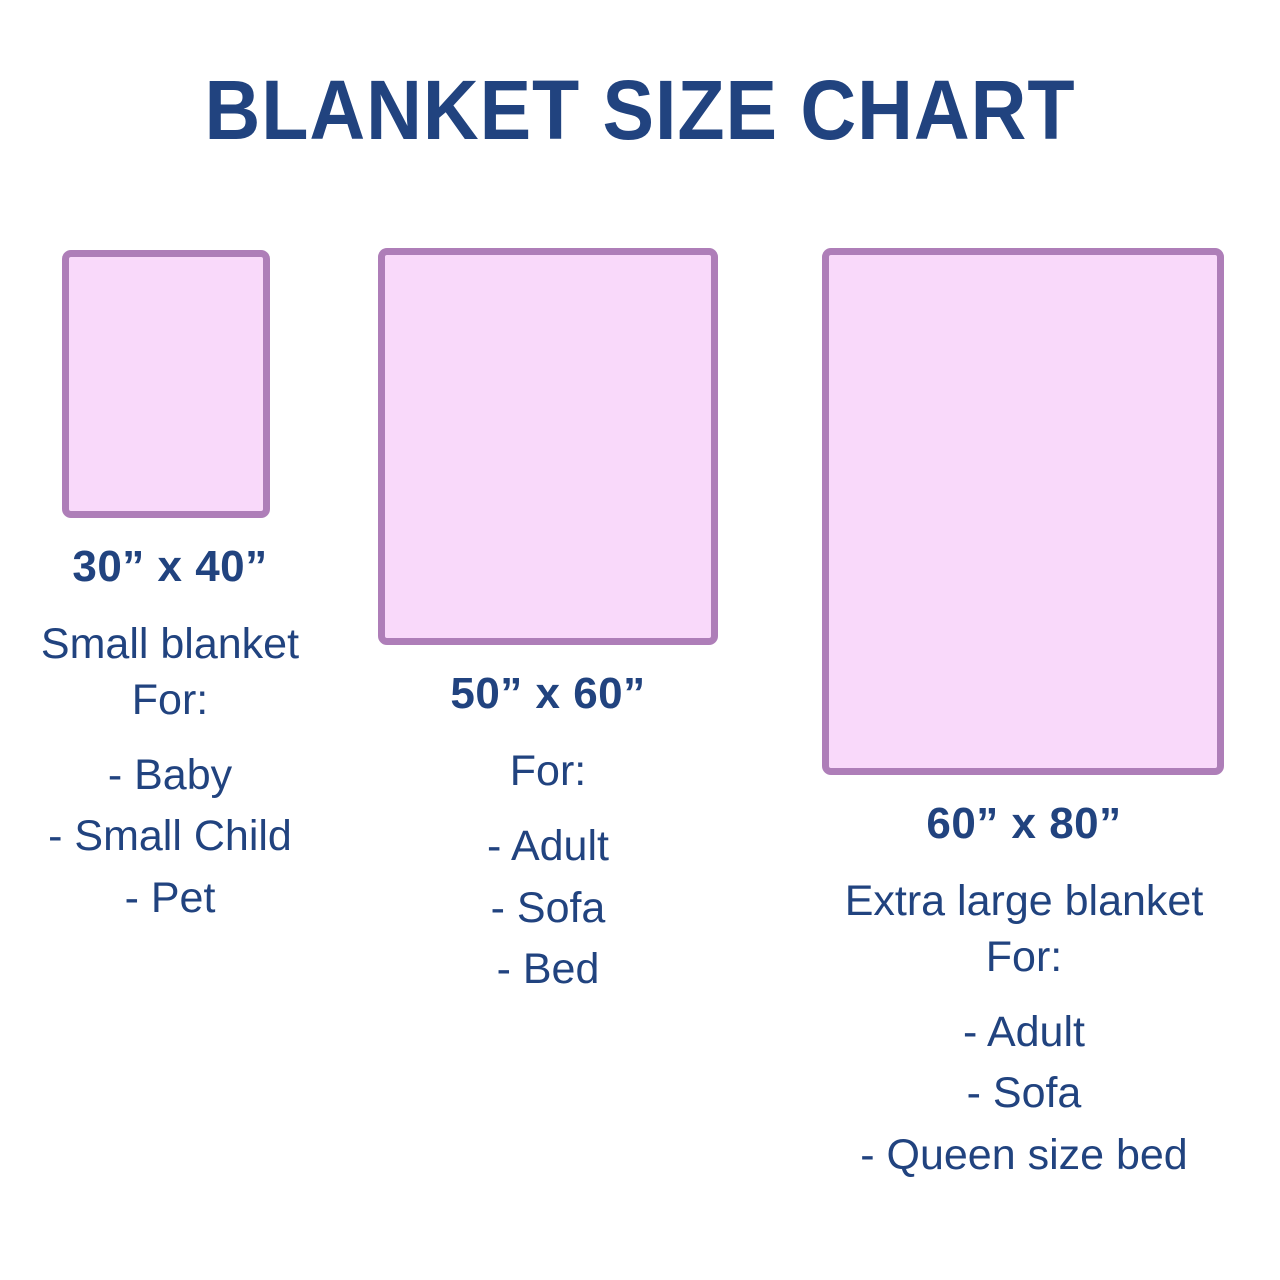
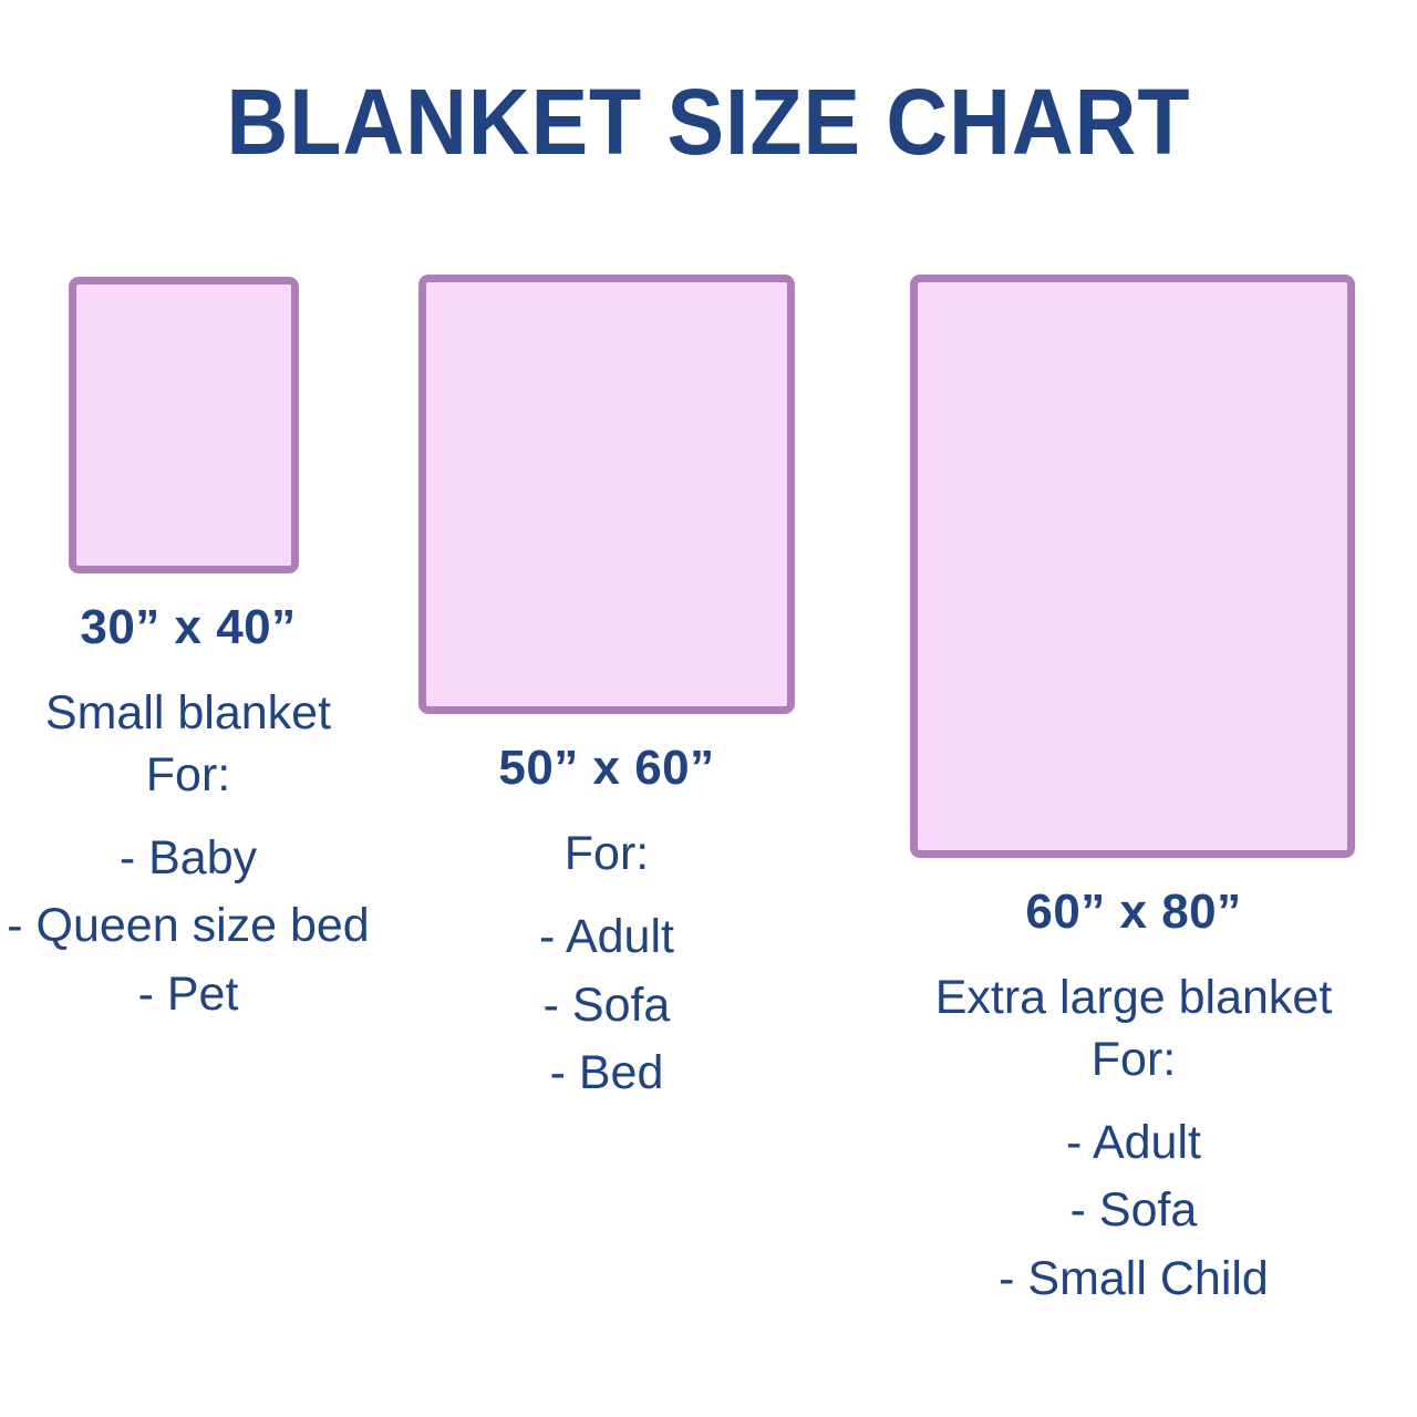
  BLANKET SIZE CHART
  30” x 40”
  Small blanket
  For:
  - Baby
- - Small Child
+ - Queen size bed
  - Pet
  50” x 60”
  For:
  - Adult
  - Sofa
  - Bed
  60” x 80”
  Extra large blanket
  For:
  - Adult
  - Sofa
- - Queen size bed
+ - Small Child
